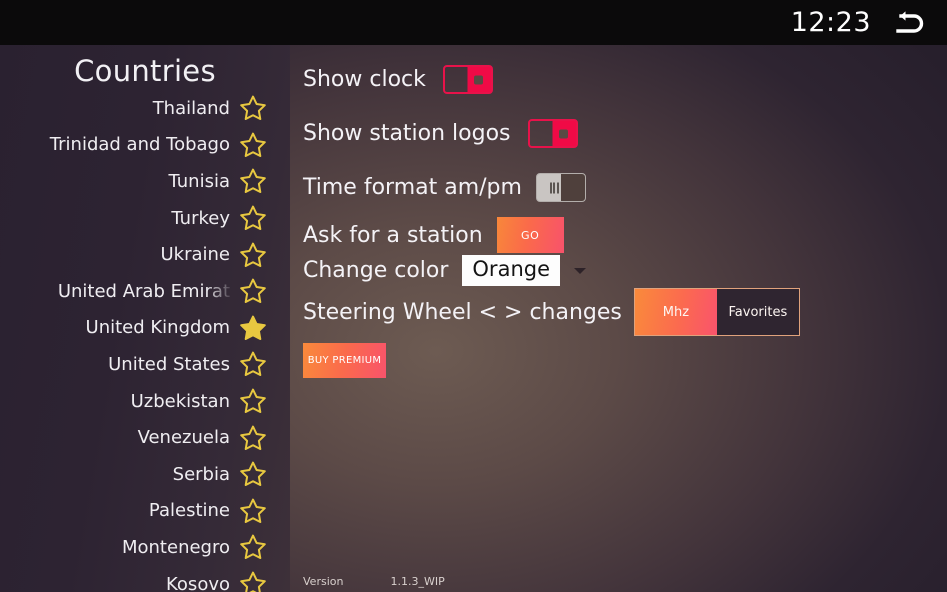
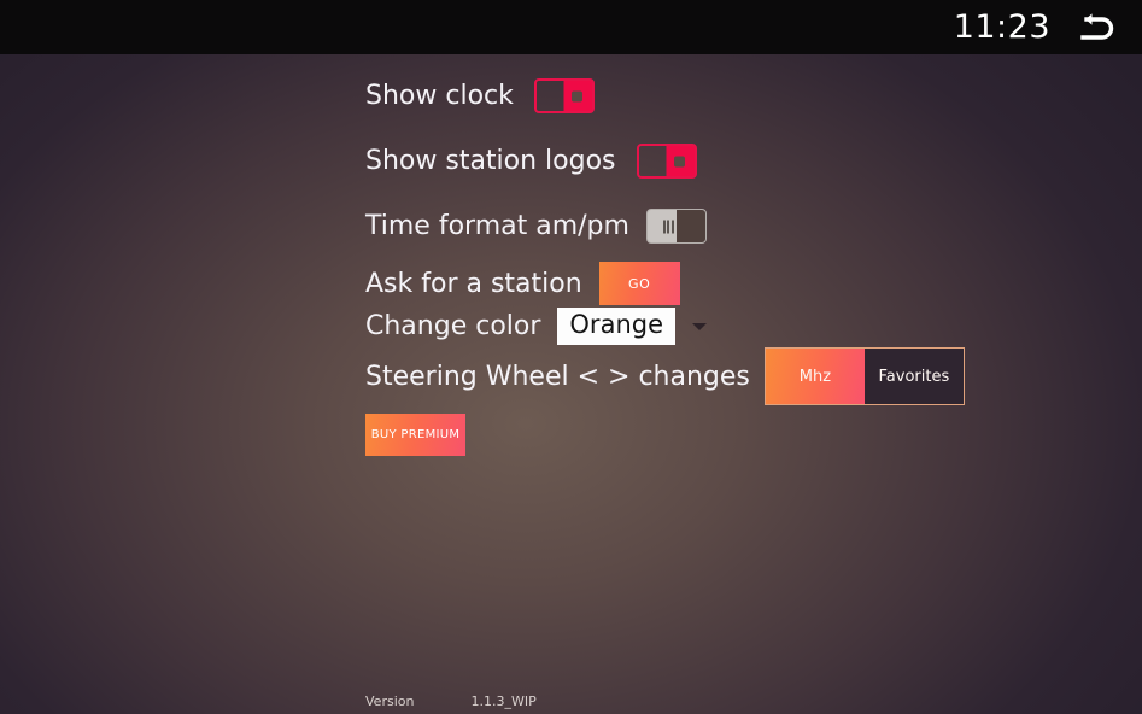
- 12:23
+ 11:23
- Countries
- Thailand
- Trinidad and Tobago
- Tunisia
- Turkey
- Ukraine
- United Arab Emirat
- United Kingdom
- United States
- Uzbekistan
- Venezuela
- Serbia
- Palestine
- Montenegro
- Kosovo
  Show clock
  Show station logos
  Time format am/pm
  Ask for a station
  GO
  Change color
  Orange
  Steering Wheel < > changes
  Mhz
  Favorites
  BUY PREMIUM
  Version
  1.1.3_WIP
